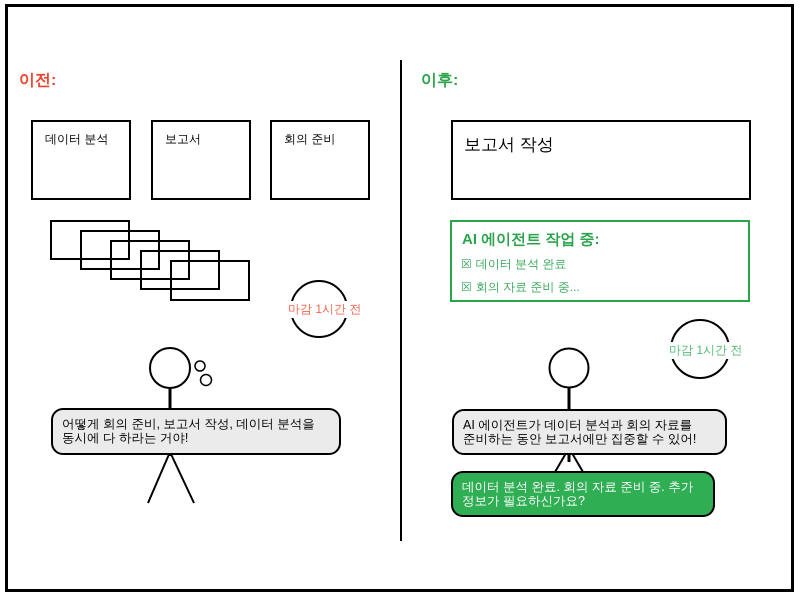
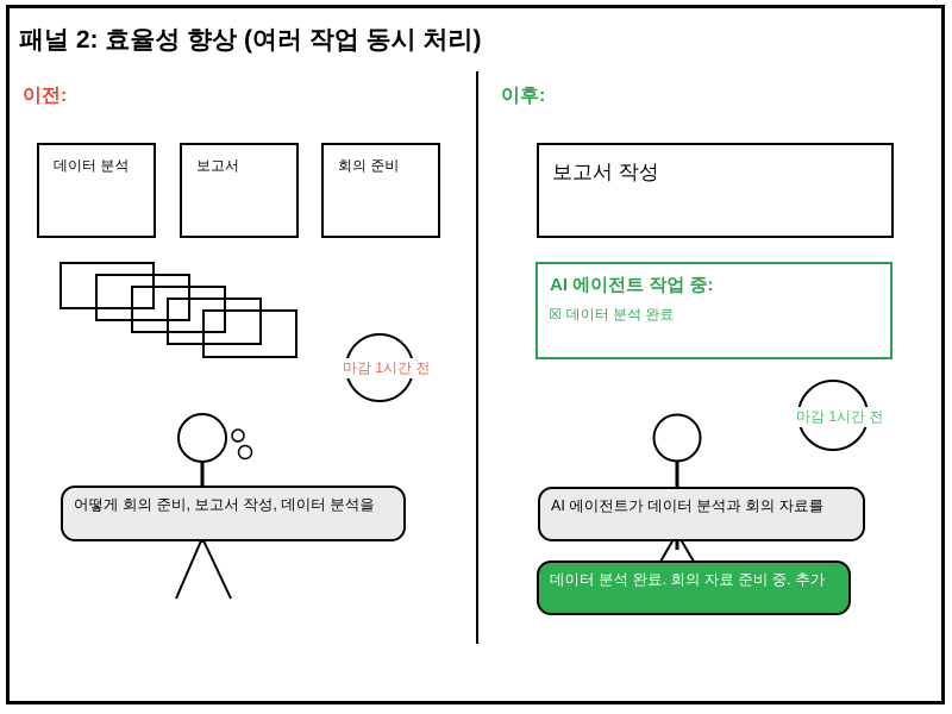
+ 패널 2: 효율성 향상 (여러 작업 동시 처리)
  이전:
  데이터 분석
  보고서
  회의 준비
  마감 1시간 전
  어떻게 회의 준비, 보고서 작성, 데이터 분석을
- 동시에 다 하라는 거야!
  이후:
  보고서 작성
  AI 에이전트 작업 중:
  ☒ 데이터 분석 완료
- ☒ 회의 자료 준비 중...
  마감 1시간 전
  AI 에이전트가 데이터 분석과 회의 자료를
- 준비하는 동안 보고서에만 집중할 수 있어!
  데이터 분석 완료. 회의 자료 준비 중. 추가
- 정보가 필요하신가요?
